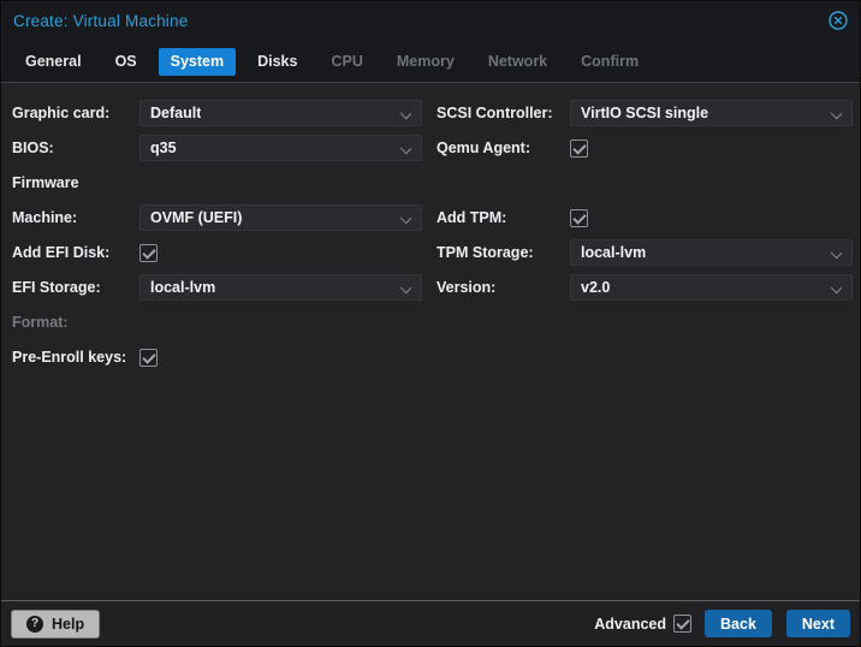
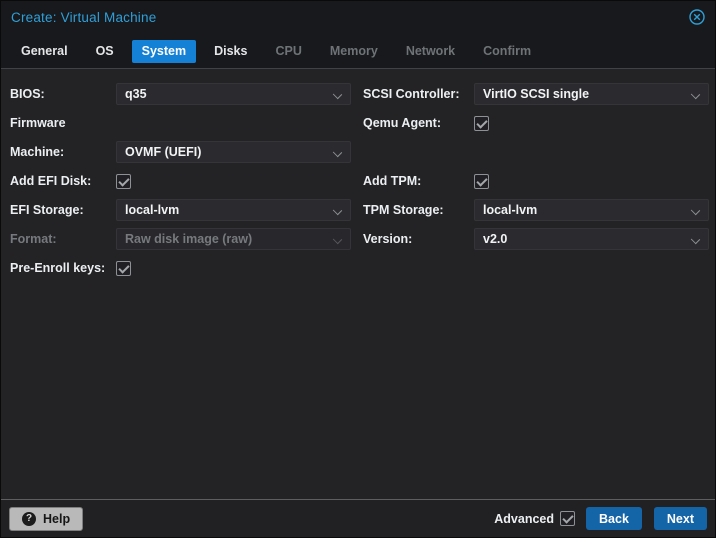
  Create: Virtual Machine
  General
  OS
  System
  Disks
  CPU
  Memory
  Network
  Confirm
- Graphic card:
- Default
  BIOS:
  q35
  Firmware
  Machine:
  OVMF (UEFI)
  Add EFI Disk:
  EFI Storage:
  local-lvm
  Format:
+ Raw disk image (raw)
  Pre-Enroll keys:
  SCSI Controller:
  VirtIO SCSI single
  Qemu Agent:
  Add TPM:
  TPM Storage:
  local-lvm
  Version:
  v2.0
  ?
  Help
  Advanced
  Back
  Next
